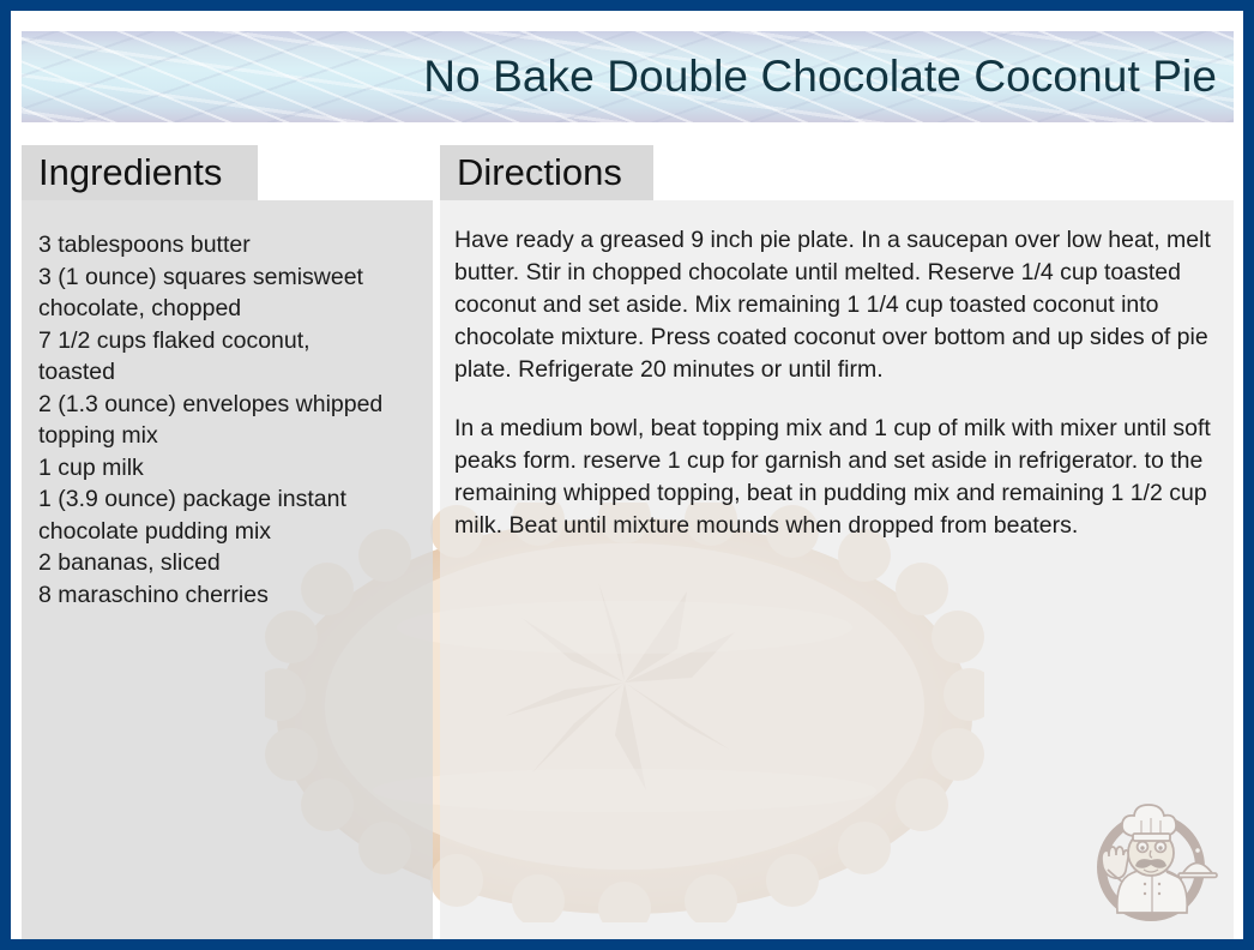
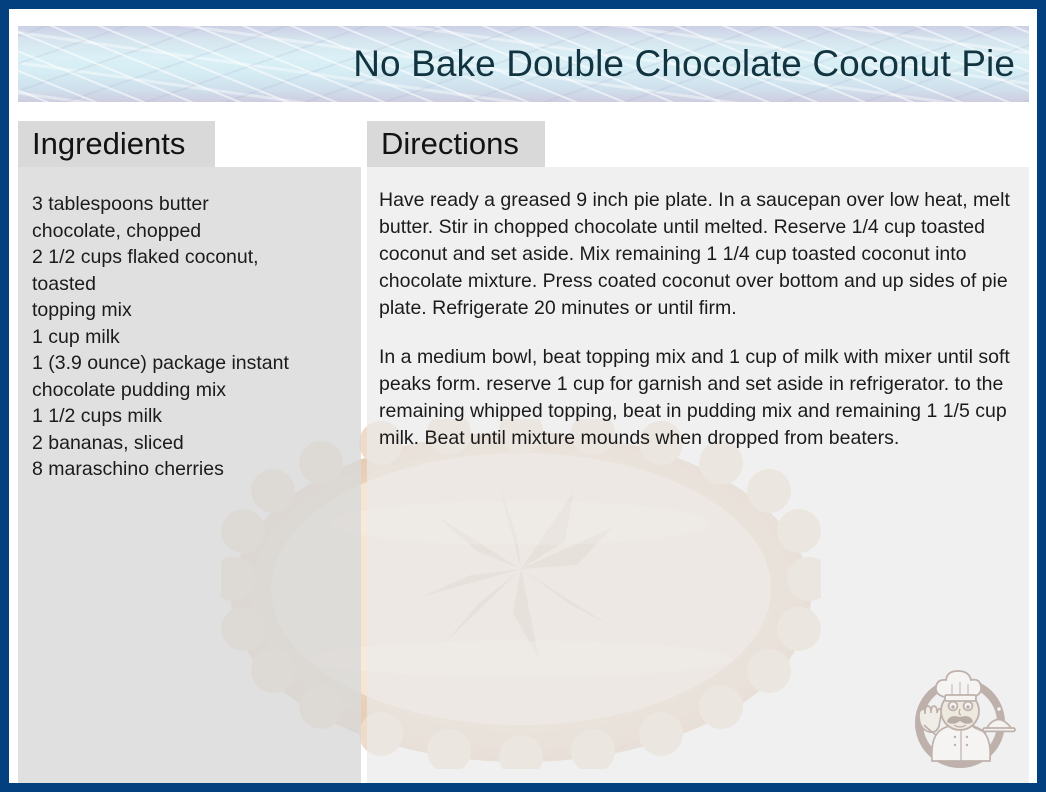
  No Bake Double Chocolate Coconut Pie
  Ingredients
  3 tablespoons butter
- 3 (1 ounce) squares semisweet
  chocolate, chopped
- 7 1/2 cups flaked coconut,
+ 2 1/2 cups flaked coconut,
  toasted
- 2 (1.3 ounce) envelopes whipped
  topping mix
  1 cup milk
  1 (3.9 ounce) package instant
  chocolate pudding mix
+ 1 1/2 cups milk
  2 bananas, sliced
  8 maraschino cherries
  Directions
  Have ready a greased 9 inch pie plate. In a saucepan over low heat, melt butter. Stir in chopped chocolate until melted. Reserve 1/4 cup toasted coconut and set aside. Mix remaining 1 1/4 cup toasted coconut into chocolate mixture. Press coated coconut over bottom and up sides of pie plate. Refrigerate 20 minutes or until firm.
- In a medium bowl, beat topping mix and 1 cup of milk with mixer until soft peaks form. reserve 1 cup for garnish and set aside in refrigerator. to the remaining whipped topping, beat in pudding mix and remaining 1 1/2 cup milk. Beat until mixture mounds when dropped from beaters.
+ In a medium bowl, beat topping mix and 1 cup of milk with mixer until soft peaks form. reserve 1 cup for garnish and set aside in refrigerator. to the remaining whipped topping, beat in pudding mix and remaining 1 1/5 cup milk. Beat until mixture mounds when dropped from beaters.
